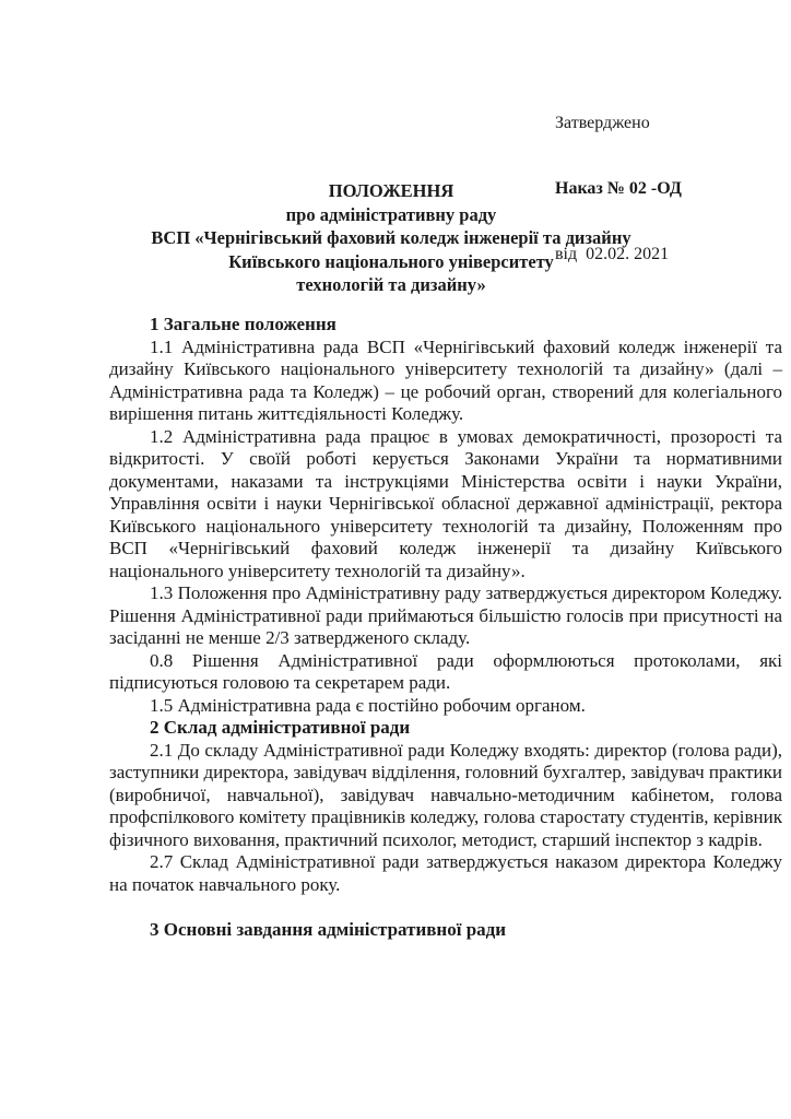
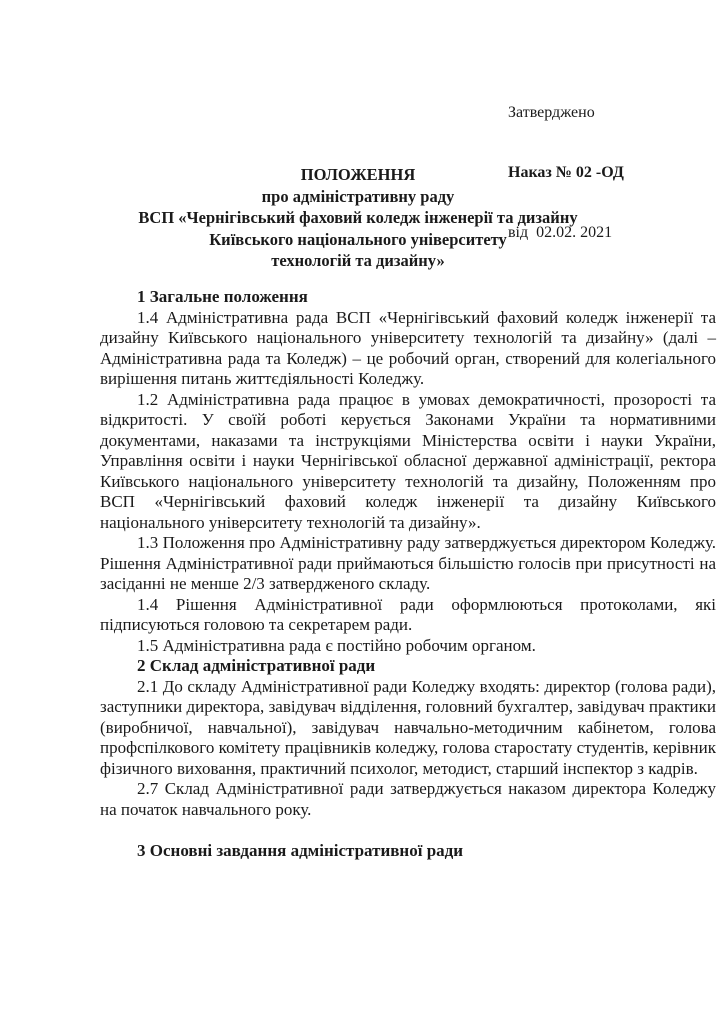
  Затверджено
  Наказ № 02 -ОД
  від 02.02. 2021
  ПОЛОЖЕННЯ
  про адміністративну раду
  ВСП «Чернігівський фаховий коледж інженерії та дизайну
  Київського національного університету
  технологій та дизайну»
  1 Загальне положення
- 1.1 Адміністративна рада ВСП «Чернігівський фаховий коледж інженерії та дизайну Київського національного університету технологій та дизайну» (далі – Адміністративна рада та Коледж) – це робочий орган, створений для колегіального вирішення питань життєдіяльності Коледжу.
+ 1.4 Адміністративна рада ВСП «Чернігівський фаховий коледж інженерії та дизайну Київського національного університету технологій та дизайну» (далі – Адміністративна рада та Коледж) – це робочий орган, створений для колегіального вирішення питань життєдіяльності Коледжу.
  1.2 Адміністративна рада працює в умовах демократичності, прозорості та відкритості. У своїй роботі керується Законами України та нормативними документами, наказами та інструкціями Міністерства освіти і науки України, Управління освіти і науки Чернігівської обласної державної адміністрації, ректора Київського національного університету технологій та дизайну, Положенням про ВСП «Чернігівський фаховий коледж інженерії та дизайну Київського національного університету технологій та дизайну».
  1.3 Положення про Адміністративну раду затверджується директором Коледжу. Рішення Адміністративної ради приймаються більшістю голосів при присутності на засіданні не менше 2/3 затвердженого складу.
- 0.8 Рішення Адміністративної ради оформлюються протоколами, які підписуються головою та секретарем ради.
+ 1.4 Рішення Адміністративної ради оформлюються протоколами, які підписуються головою та секретарем ради.
  1.5 Адміністративна рада є постійно робочим органом.
  2 Склад адміністративної ради
  2.1 До складу Адміністративної ради Коледжу входять: директор (голова ради), заступники директора, завідувач відділення, головний бухгалтер, завідувач практики (виробничої, навчальної), завідувач навчально-методичним кабінетом, голова профспілкового комітету працівників коледжу, голова старостату студентів, керівник фізичного виховання, практичний психолог, методист, старший інспектор з кадрів.
  2.7 Склад Адміністративної ради затверджується наказом директора Коледжу на початок навчального року.
  3 Основні завдання адміністративної ради
